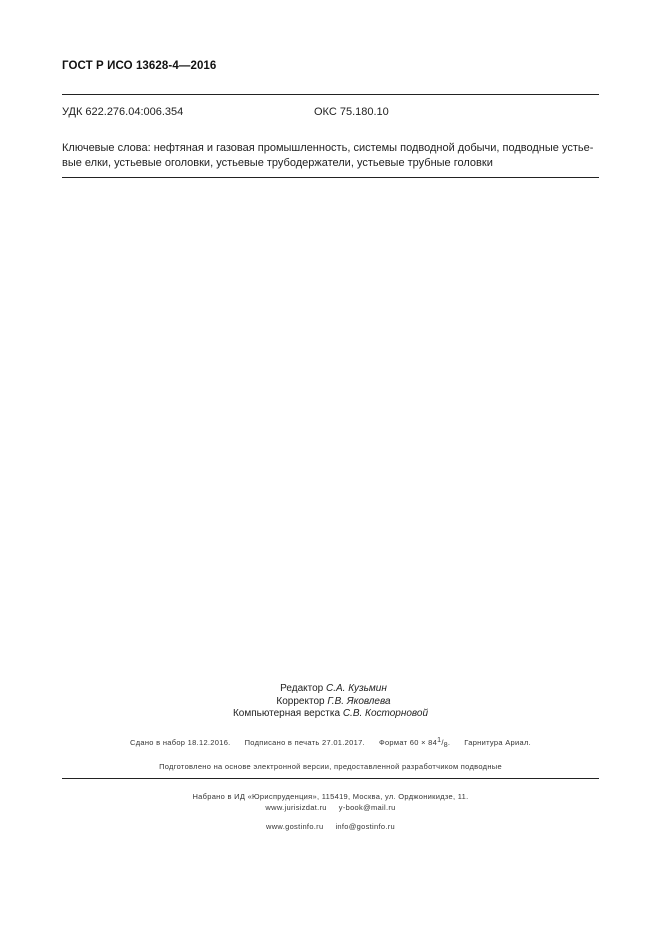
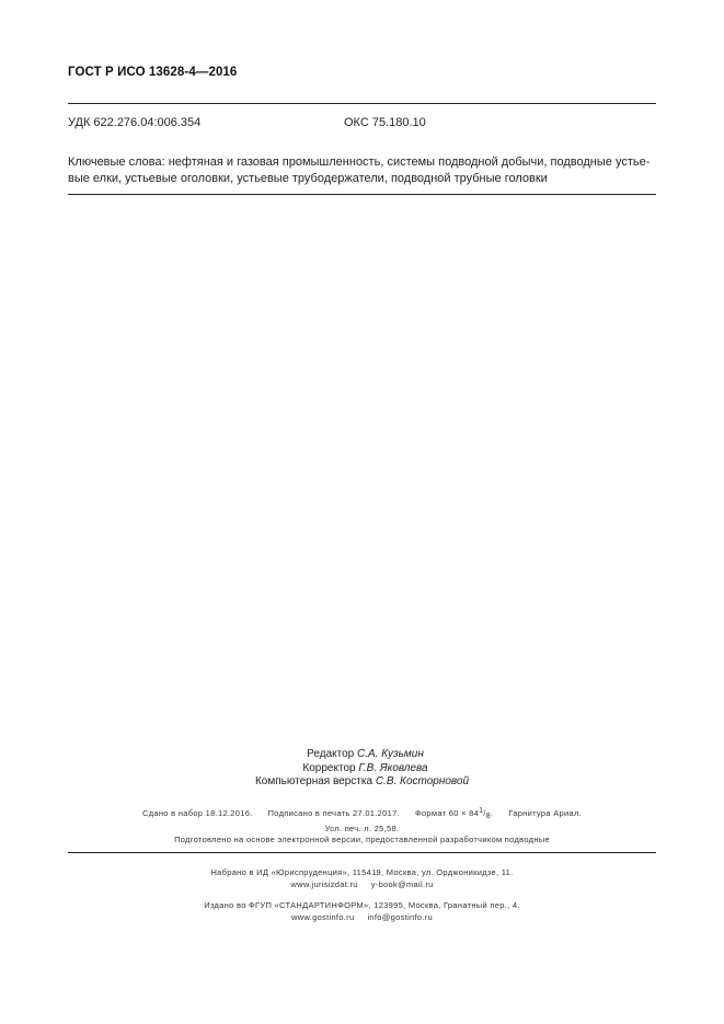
  ГОСТ Р ИСО 13628-4—2016
  УДК 622.276.04:006.354
  ОКС 75.180.10
  Ключевые слова: нефтяная и газовая промышленность, системы подводной добычи, подводные устье-
- вые елки, устьевые оголовки, устьевые трубодержатели, устьевые трубные головки
+ вые елки, устьевые оголовки, устьевые трубодержатели, подводной трубные головки
  Редактор С.А. Кузьмин
  Корректор Г.В. Яковлева
  Компьютерная верстка С.В. Косторновой
  Сдано в набор 18.12.2016. Подписано в печать 27.01.2017. Формат 60 × 84 / . Гарнитура Ариал.
+ Усл. печ. л. 25,58.
  Подготовлено на основе электронной версии, предоставленной разработчиком подводные
  Набрано в ИД «Юриспруденция», 115419, Москва, ул. Орджоникидзе, 11.
  www.jurisizdat.ru y-book@mail.ru
+ Издано во ФГУП «СТАНДАРТИНФОРМ», 123995, Москва, Гранатный пер., 4.
  www.gostinfo.ru info@gostinfo.ru
